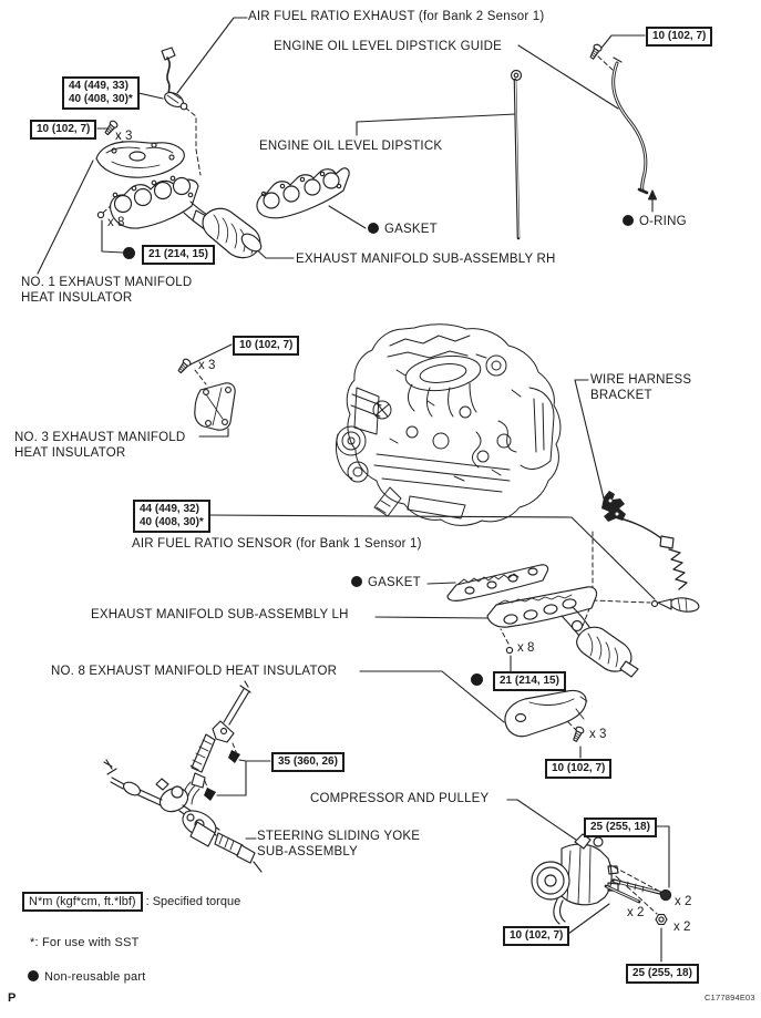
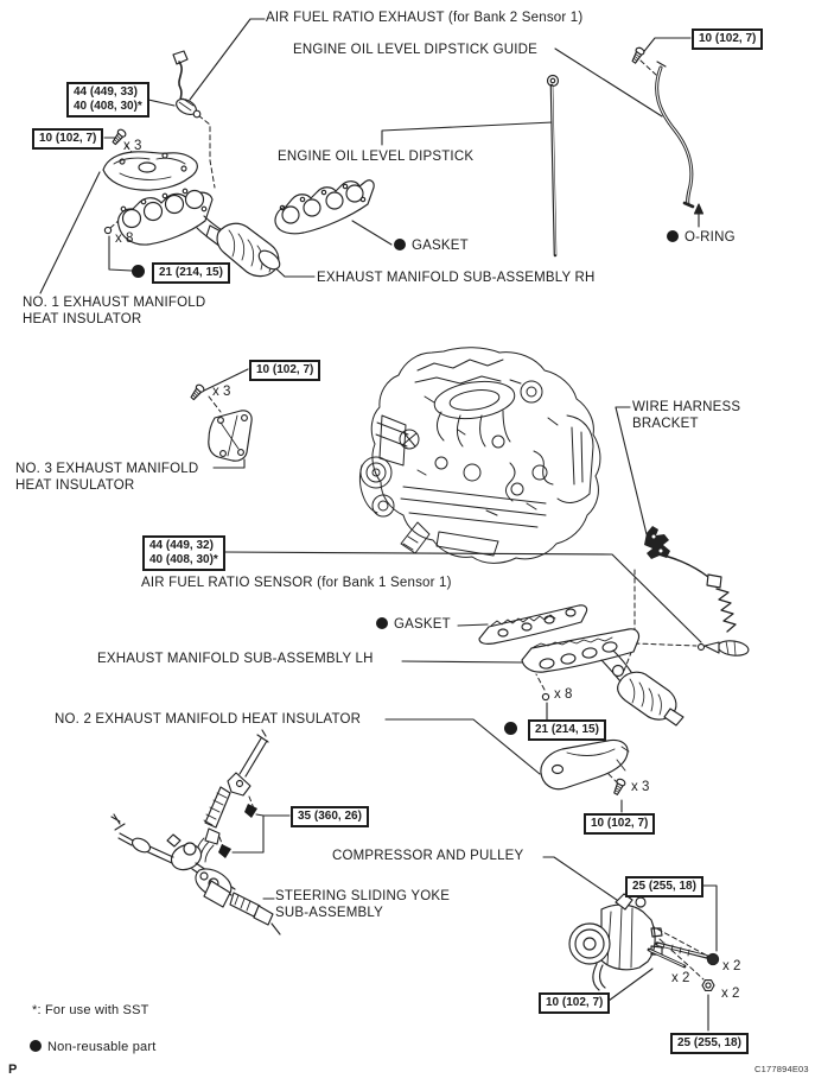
  AIR FUEL RATIO EXHAUST (for Bank 2 Sensor 1)
  ENGINE OIL LEVEL DIPSTICK GUIDE
  ENGINE OIL LEVEL DIPSTICK
  GASKET
  O-RING
  EXHAUST MANIFOLD SUB-ASSEMBLY RH
  NO. 1 EXHAUST MANIFOLD
  HEAT INSULATOR
  NO. 3 EXHAUST MANIFOLD
  HEAT INSULATOR
  WIRE HARNESS
  BRACKET
  AIR FUEL RATIO SENSOR (for Bank 1 Sensor 1)
  GASKET
  EXHAUST MANIFOLD SUB-ASSEMBLY LH
- NO. 8 EXHAUST MANIFOLD HEAT INSULATOR
+ NO. 2 EXHAUST MANIFOLD HEAT INSULATOR
  COMPRESSOR AND PULLEY
  STEERING SLIDING YOKE
  SUB-ASSEMBLY
  x 3
  x 8
  x 3
  x 8
  x 3
  x 2
  x 2
  x 2
  44 (449, 33)
  40 (408, 30)*
  10 (102, 7)
  10 (102, 7)
  21 (214, 15)
  10 (102, 7)
  44 (449, 32)
  40 (408, 30)*
  21 (214, 15)
  10 (102, 7)
  35 (360, 26)
  25 (255, 18)
  10 (102, 7)
  25 (255, 18)
- N*m (kgf*cm, ft.*lbf)
- : Specified torque
  *: For use with SST
  Non-reusable part
  P
  C177894E03
